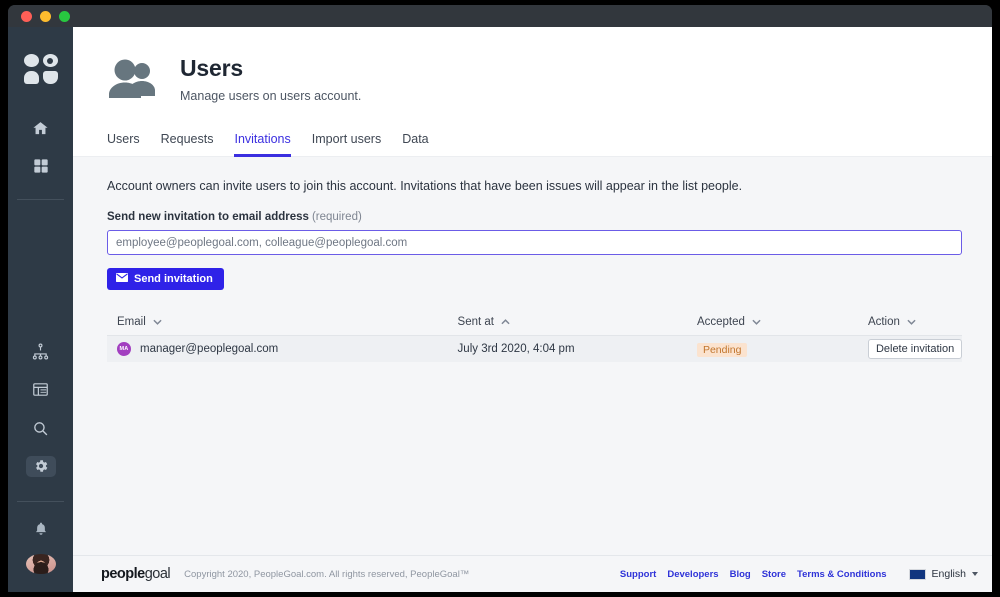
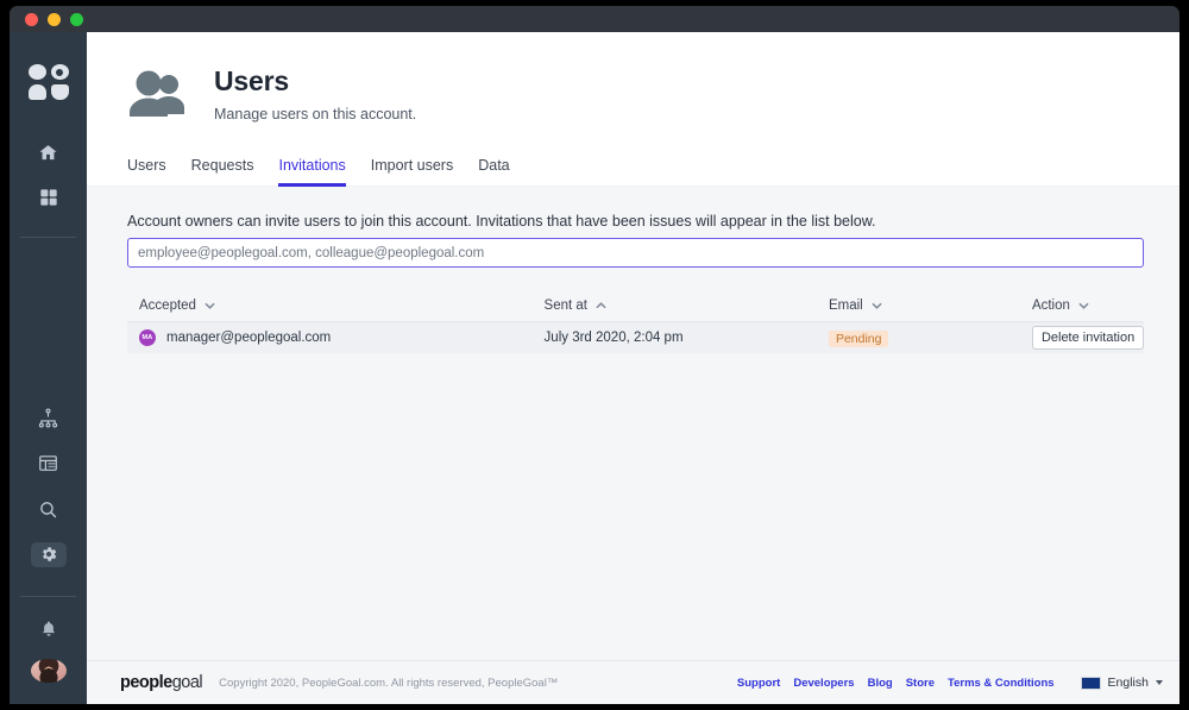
  Users
- Manage users on users account.
+ Manage users on this account.
  Users
  Requests
  Invitations
  Import users
  Data
- Account owners can invite users to join this account. Invitations that have been issues will appear in the list people.
+ Account owners can invite users to join this account. Invitations that have been issues will appear in the list below.
- Send new invitation to email address (required)
  employee@peoplegoal.com, colleague@peoplegoal.com
- Send invitation
- Email
+ Accepted
  Sent at
- Accepted
+ Email
  Action
  manager@peoplegoal.com
- July 3rd 2020, 4:04 pm
+ July 3rd 2020, 2:04 pm
  Pending
  Delete invitation
  peoplegoal
  Copyright 2020, PeopleGoal.com. All rights reserved, PeopleGoal™
  Support
  Developers
  Blog
  Store
  Terms & Conditions
  English
